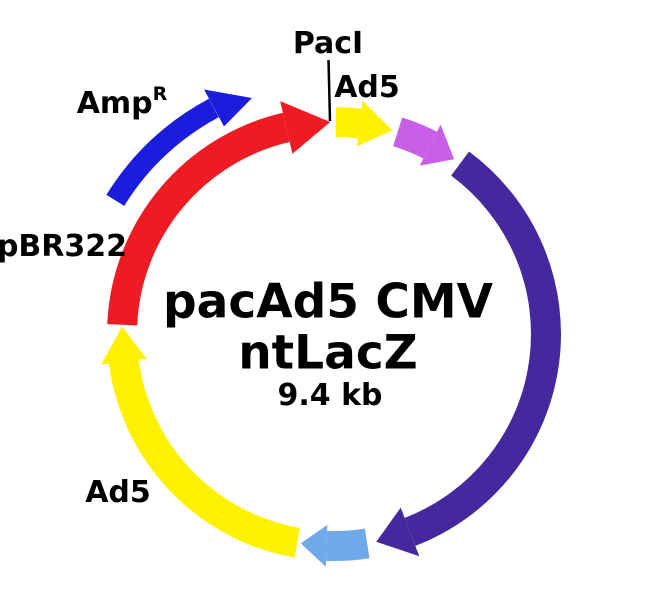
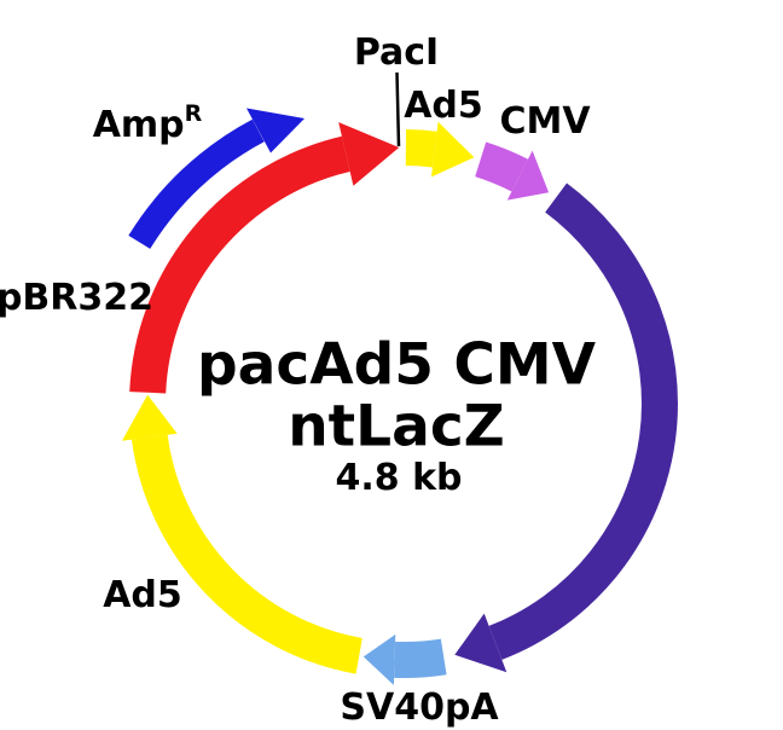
  PacI
  Ad5
+ CMV
+ SV40pA
  Ad5
  pBR322
  AmpR
  pacAd5 CMV
  ntLacZ
- 9.4 kb
+ 4.8 kb
